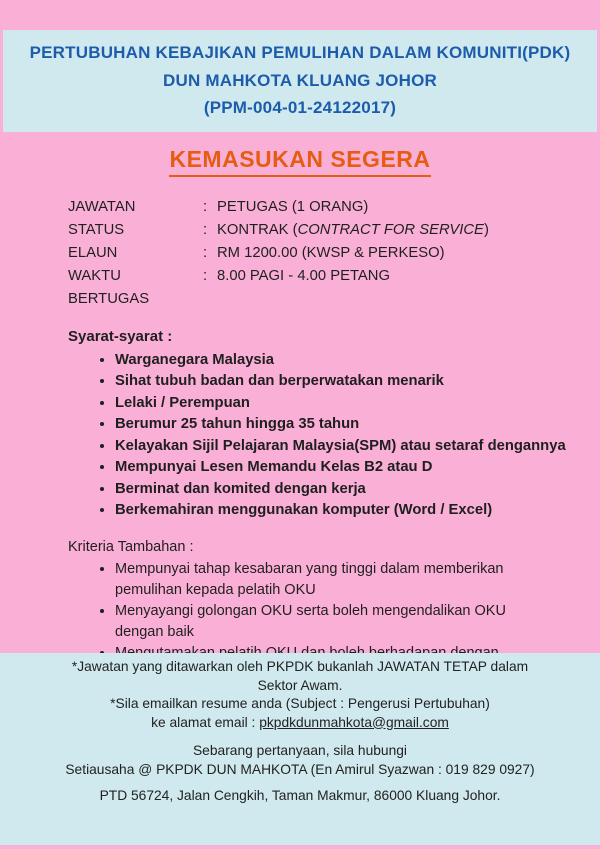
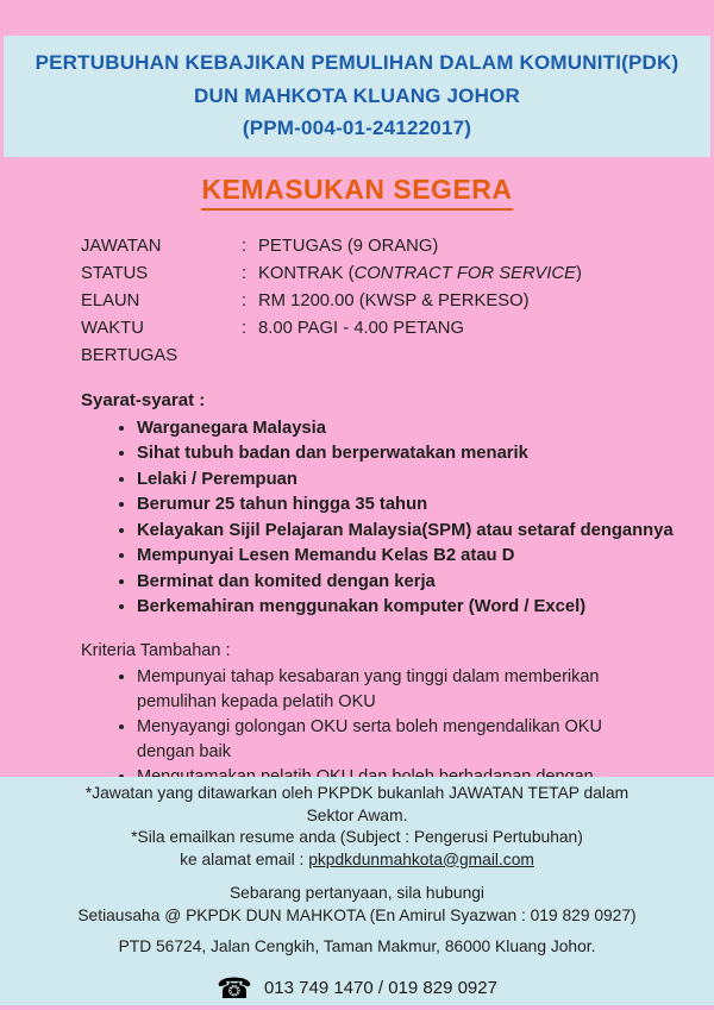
  PERTUBUHAN KEBAJIKAN PEMULIHAN DALAM KOMUNITI(PDK)
  DUN MAHKOTA KLUANG JOHOR
  (PPM-004-01-24122017)
  KEMASUKAN SEGERA
  JAWATAN
  :
- PETUGAS (1 ORANG)
+ PETUGAS (9 ORANG)
  STATUS
  :
  KONTRAK (CONTRACT FOR SERVICE)
  ELAUN
  :
  RM 1200.00 (KWSP & PERKESO)
  WAKTU BERTUGAS
  :
  8.00 PAGI - 4.00 PETANG
  Syarat-syarat :
  Warganegara Malaysia
  Sihat tubuh badan dan berperwatakan menarik
  Lelaki / Perempuan
  Berumur 25 tahun hingga 35 tahun
  Kelayakan Sijil Pelajaran Malaysia(SPM) atau setaraf dengannya
  Mempunyai Lesen Memandu Kelas B2 atau D
  Berminat dan komited dengan kerja
  Berkemahiran menggunakan komputer (Word / Excel)
  Kriteria Tambahan :
  Mempunyai tahap kesabaran yang tinggi dalam memberikan pemulihan kepada pelatih OKU
  Menyayangi golongan OKU serta boleh mengendalikan OKU dengan baik
  *Jawatan yang ditawarkan oleh PKPDK bukanlah JAWATAN TETAP dalam Sektor Awam.
  *Sila emailkan resume anda (Subject : Pengerusi Pertubuhan)
  ke alamat email : pkpdkdunmahkota@gmail.com
  Sebarang pertanyaan, sila hubungi
  Setiausaha @ PKPDK DUN MAHKOTA (En Amirul Syazwan : 019 829 0927)
  PTD 56724, Jalan Cengkih, Taman Makmur, 86000 Kluang Johor.
+ ☎
+ 013 749 1470 / 019 829 0927
